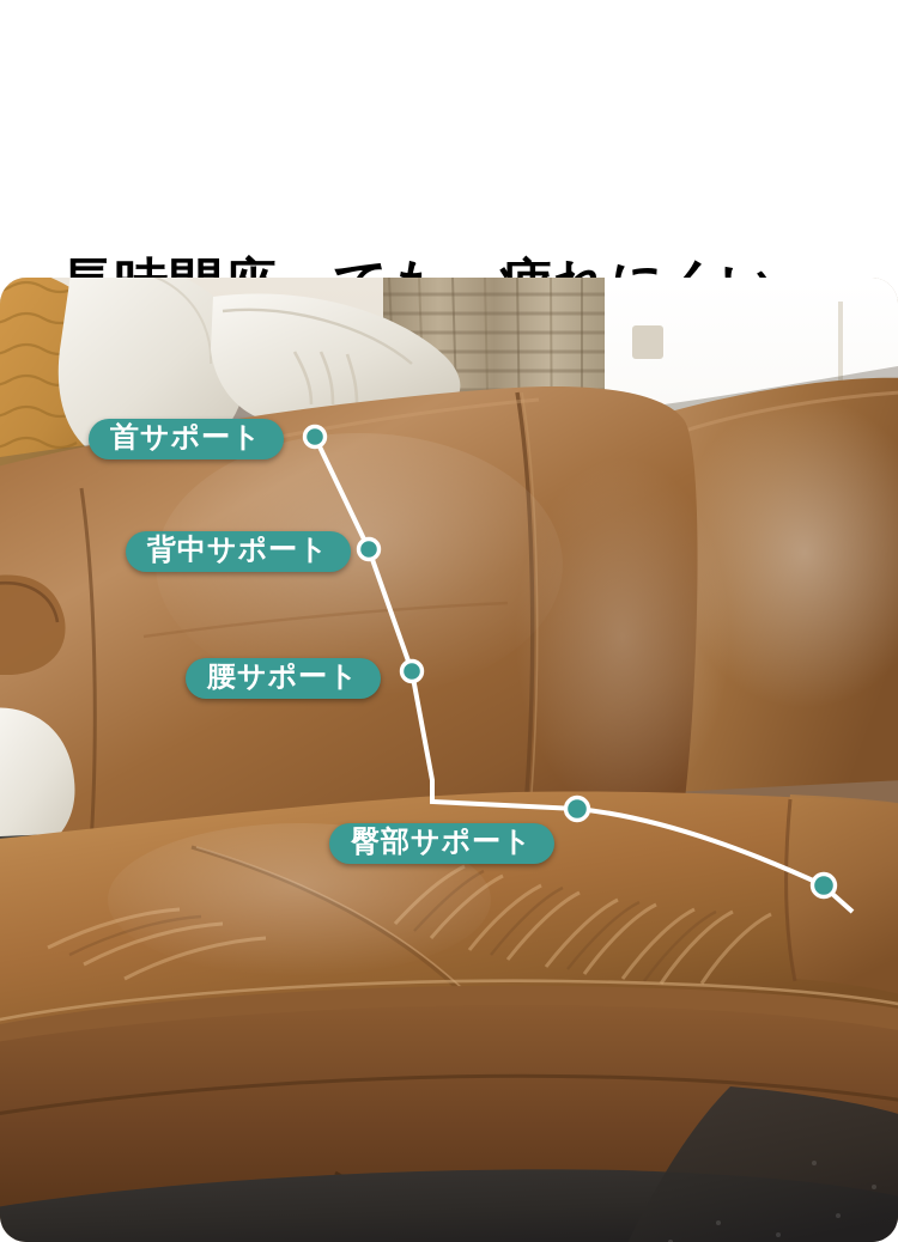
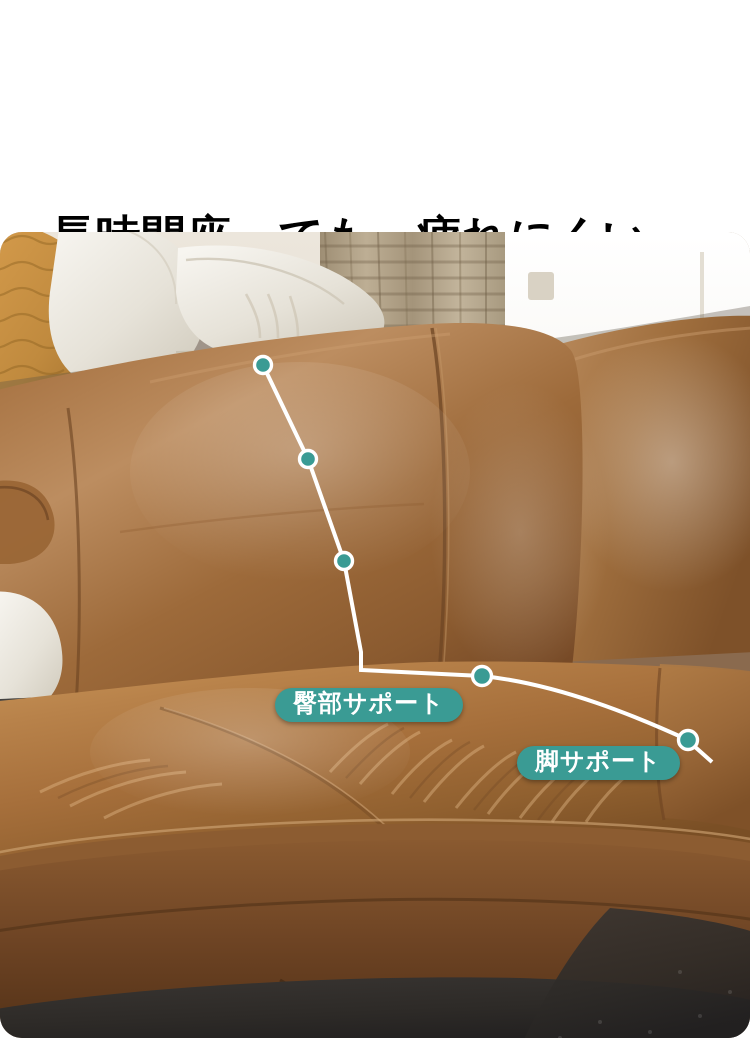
- 首サポート
- 背中サポート
- 腰サポート
  臀部サポート
+ 脚サポート
